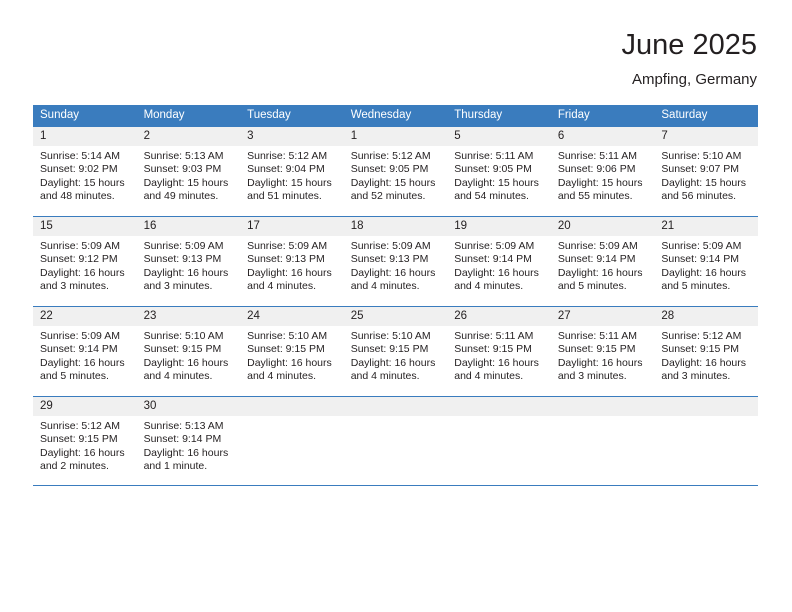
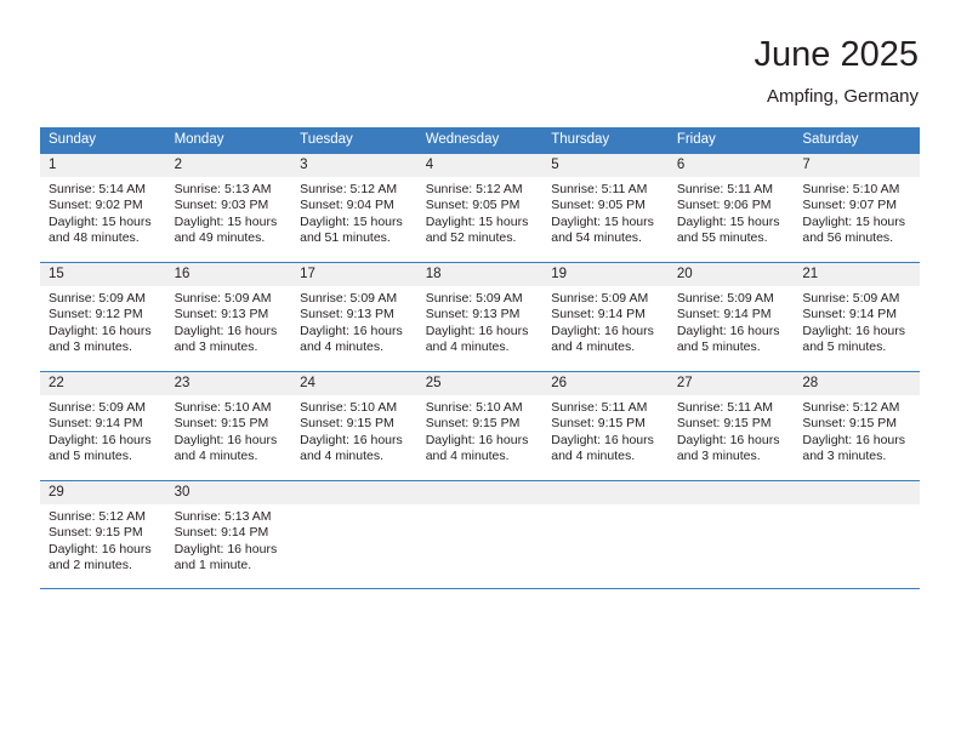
  June 2025
  Ampfing, Germany
  Sunday	Monday	Tuesday	Wednesday	Thursday	Friday	Saturday
- 1Sunrise: 5:14 AMSunset: 9:02 PMDaylight: 15 hoursand 48 minutes.	2Sunrise: 5:13 AMSunset: 9:03 PMDaylight: 15 hoursand 49 minutes.	3Sunrise: 5:12 AMSunset: 9:04 PMDaylight: 15 hoursand 51 minutes.	1Sunrise: 5:12 AMSunset: 9:05 PMDaylight: 15 hoursand 52 minutes.	5Sunrise: 5:11 AMSunset: 9:05 PMDaylight: 15 hoursand 54 minutes.	6Sunrise: 5:11 AMSunset: 9:06 PMDaylight: 15 hoursand 55 minutes.	7Sunrise: 5:10 AMSunset: 9:07 PMDaylight: 15 hoursand 56 minutes.
+ 1Sunrise: 5:14 AMSunset: 9:02 PMDaylight: 15 hoursand 48 minutes.	2Sunrise: 5:13 AMSunset: 9:03 PMDaylight: 15 hoursand 49 minutes.	3Sunrise: 5:12 AMSunset: 9:04 PMDaylight: 15 hoursand 51 minutes.	4Sunrise: 5:12 AMSunset: 9:05 PMDaylight: 15 hoursand 52 minutes.	5Sunrise: 5:11 AMSunset: 9:05 PMDaylight: 15 hoursand 54 minutes.	6Sunrise: 5:11 AMSunset: 9:06 PMDaylight: 15 hoursand 55 minutes.	7Sunrise: 5:10 AMSunset: 9:07 PMDaylight: 15 hoursand 56 minutes.
  15Sunrise: 5:09 AMSunset: 9:12 PMDaylight: 16 hoursand 3 minutes.	16Sunrise: 5:09 AMSunset: 9:13 PMDaylight: 16 hoursand 3 minutes.	17Sunrise: 5:09 AMSunset: 9:13 PMDaylight: 16 hoursand 4 minutes.	18Sunrise: 5:09 AMSunset: 9:13 PMDaylight: 16 hoursand 4 minutes.	19Sunrise: 5:09 AMSunset: 9:14 PMDaylight: 16 hoursand 4 minutes.	20Sunrise: 5:09 AMSunset: 9:14 PMDaylight: 16 hoursand 5 minutes.	21Sunrise: 5:09 AMSunset: 9:14 PMDaylight: 16 hoursand 5 minutes.
  22Sunrise: 5:09 AMSunset: 9:14 PMDaylight: 16 hoursand 5 minutes.	23Sunrise: 5:10 AMSunset: 9:15 PMDaylight: 16 hoursand 4 minutes.	24Sunrise: 5:10 AMSunset: 9:15 PMDaylight: 16 hoursand 4 minutes.	25Sunrise: 5:10 AMSunset: 9:15 PMDaylight: 16 hoursand 4 minutes.	26Sunrise: 5:11 AMSunset: 9:15 PMDaylight: 16 hoursand 4 minutes.	27Sunrise: 5:11 AMSunset: 9:15 PMDaylight: 16 hoursand 3 minutes.	28Sunrise: 5:12 AMSunset: 9:15 PMDaylight: 16 hoursand 3 minutes.
  29Sunrise: 5:12 AMSunset: 9:15 PMDaylight: 16 hoursand 2 minutes.	30Sunrise: 5:13 AMSunset: 9:14 PMDaylight: 16 hoursand 1 minute.
